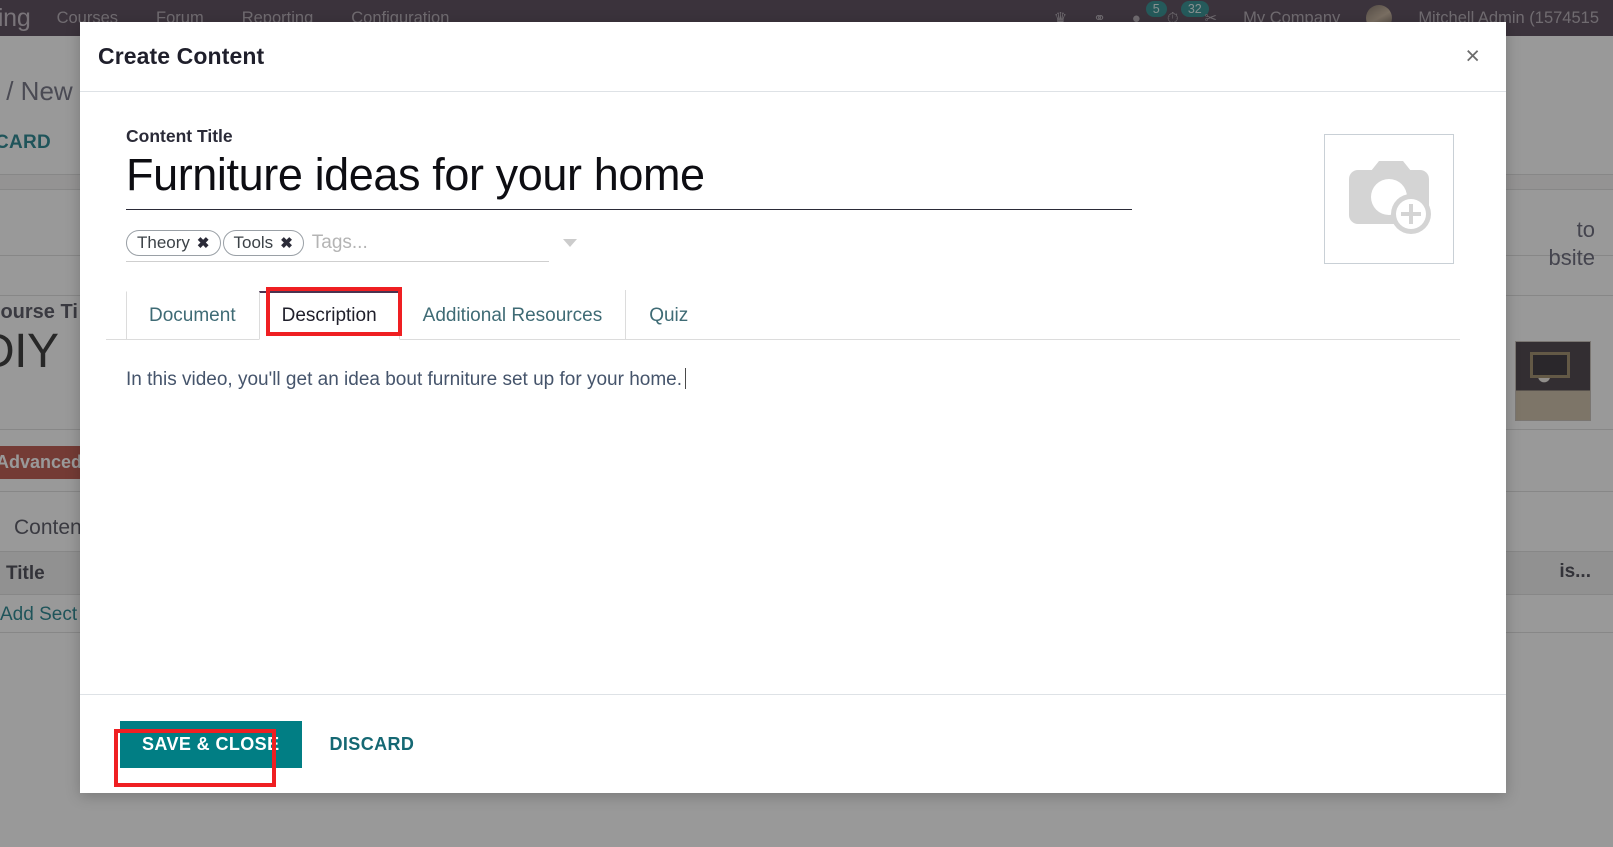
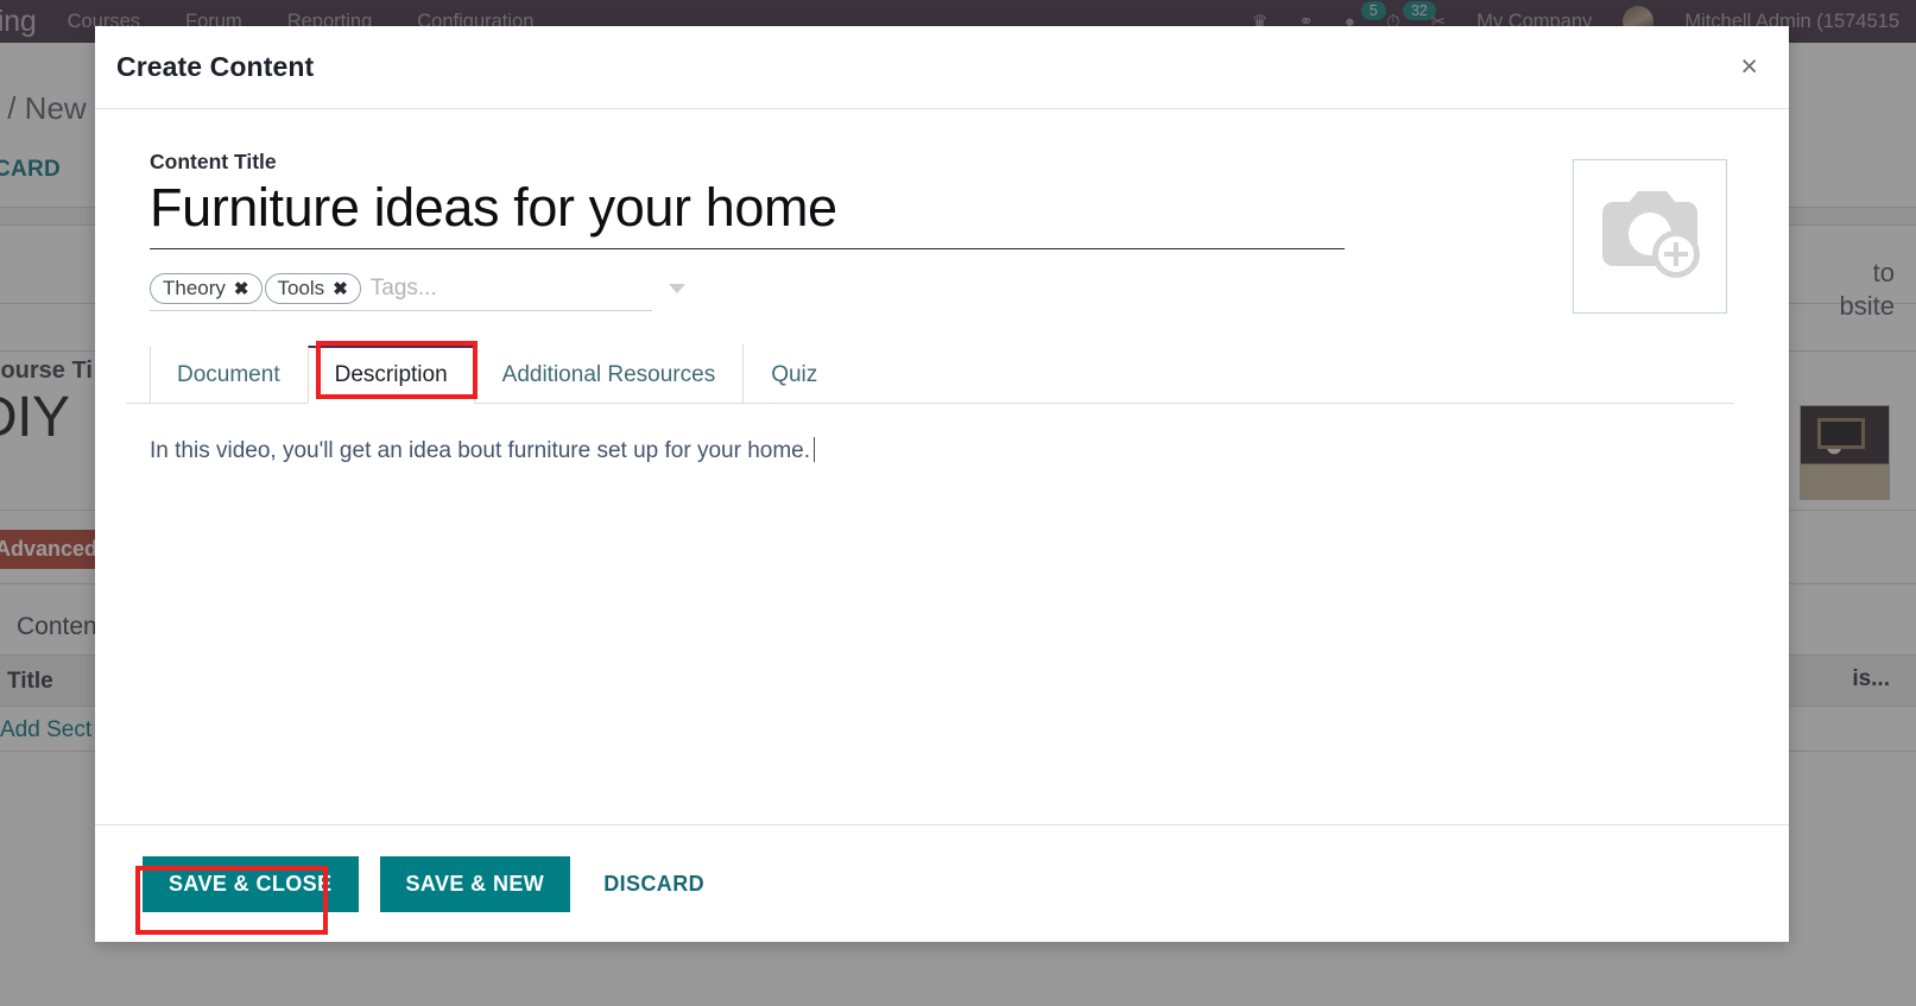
  Courses
  Forum
  Reporting
  Configuration
  ♛
  ⚭
  ●
  5
  ⏱
  32
  ✂
  My Company
  Mitchell Admin (1574515
  / New
  CARD
  to
  bsite
  ourse Ti
  Advanced
  Conten
  Title
  Add Sect
  is...
  Create Content
  ×
  Content Title
  Furniture ideas for your home
  Theory
  ✖
  Tools
  ✖
  Tags...
  Document
  Description
  Additional Resources
  Quiz
  In this video, you'll get an idea bout furniture set up for your home.
  SAVE & CLOSE
+ SAVE & NEW
  DISCARD
